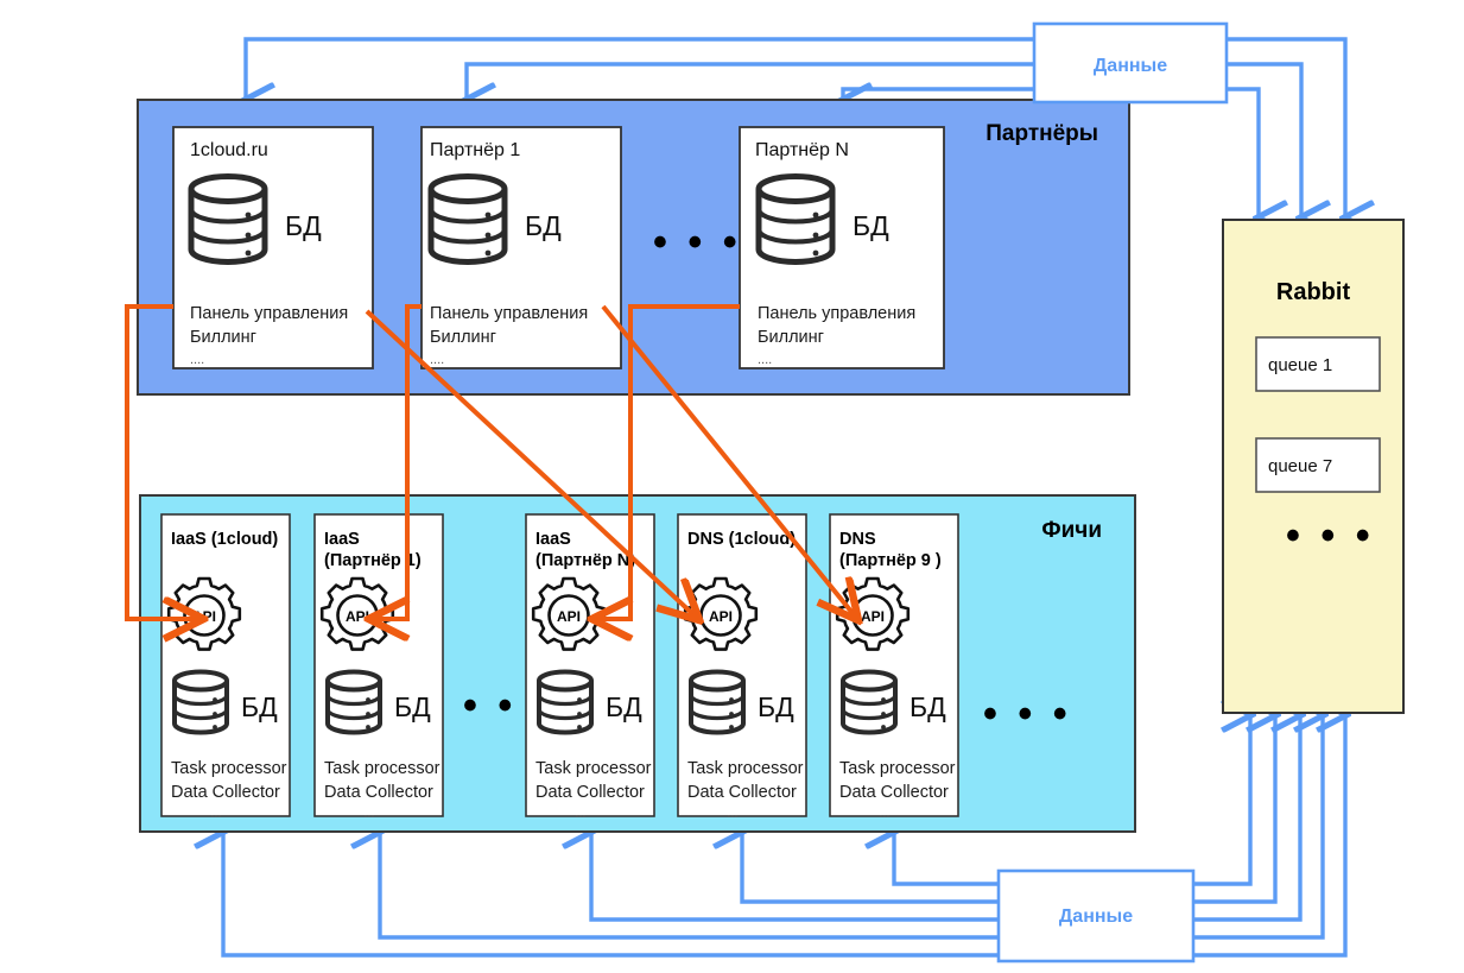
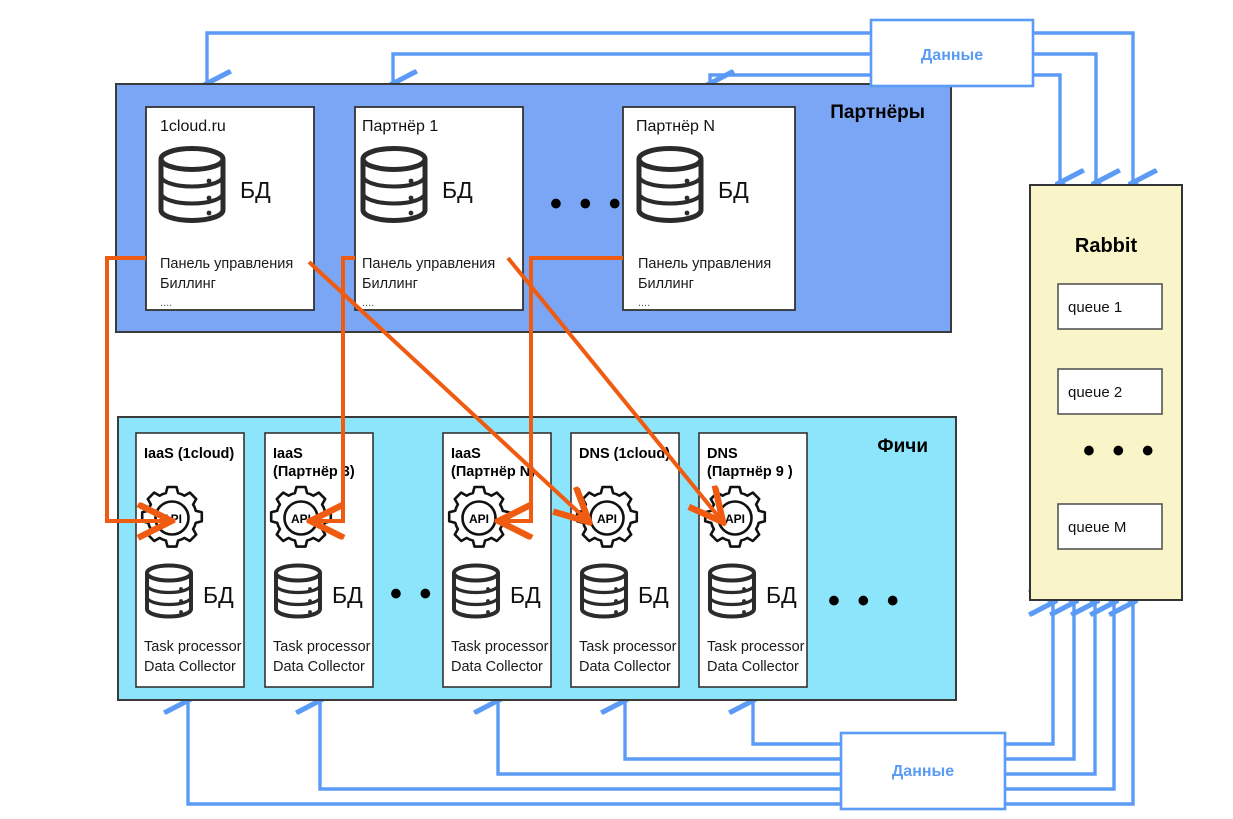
  Партнёры
  • • •
  1cloud.ru
  БД
  Панель управления
  Биллинг
  ....
  Партнёр 1
  БД
  Панель управления
  Биллинг
  ....
  Партнёр N
  БД
  Панель управления
  Биллинг
  ....
  Фичи
  • • •
  IaaS (1cloud)
  БД
  Task processor
  Data Collector
  ...
  IaaS
- (Партнёр 1)
+ (Партнёр 3)
  API
  БД
  Task processor
  Data Collector
  ...
  IaaS
  (Партнёр N
  API
  БД
  Task processor
  Data Collector
  ...
  DNS (1cloud
  API
  БД
  Task processor
  Data Collector
  ...
  DNS
  (Партнёр 9 )
  API
  БД
  Task processor
  Data Collector
  ...
  Rabbit
  queue 1
- queue 7
+ queue 2
  • • •
+ queue M
  Данные
  Данные
